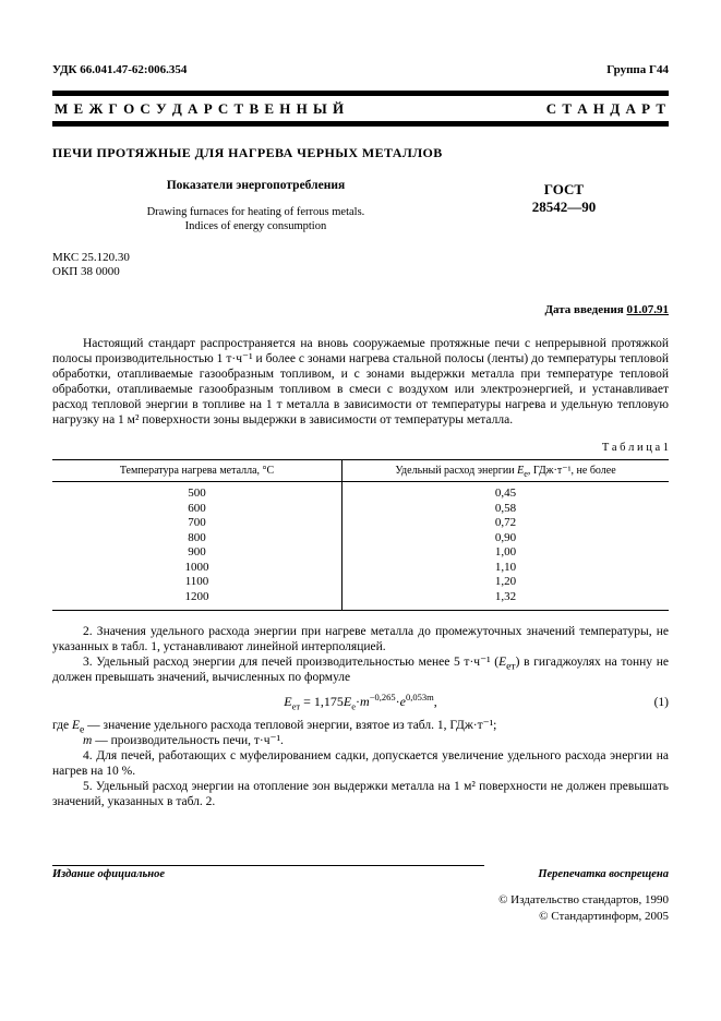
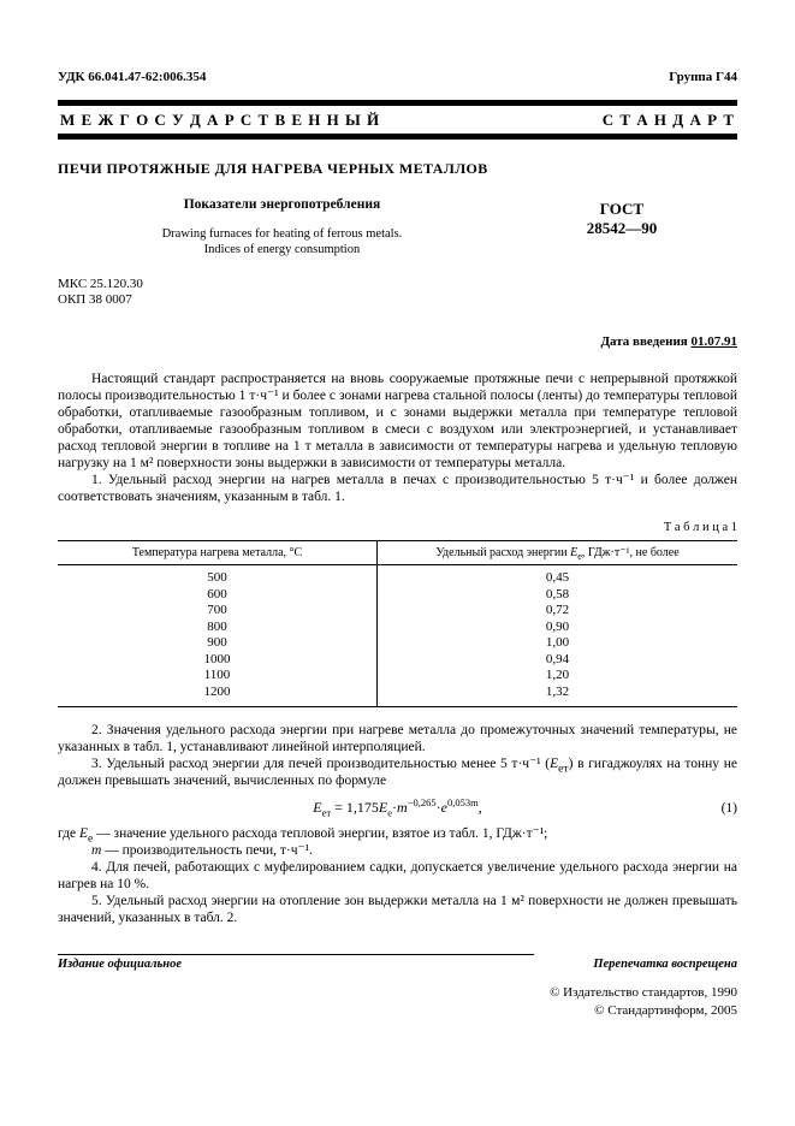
  УДК 66.041.47-62:006.354
  Группа Г44
  М Е Ж Г О С У Д А Р С Т В Е Н Н Ы Й
  С Т А Н Д А Р Т
  ПЕЧИ ПРОТЯЖНЫЕ ДЛЯ НАГРЕВА ЧЕРНЫХ МЕТАЛЛОВ
  Показатели энергопотребления
  Drawing furnaces for heating of ferrous metals.
  Indices of energy consumption
  ГОСТ
  28542—90
  МКС 25.120.30
- ОКП 38 0000
+ ОКП 38 0007
  Дата введения 01.07.91
  Настоящий стандарт распространяется на вновь сооружаемые протяжные печи с непрерывной протяжкой полосы производительностью 1 т·ч⁻¹ и более с зонами нагрева стальной полосы (ленты) до температуры тепловой обработки, отапливаемые газообразным топливом, и с зонами выдержки металла при температуре тепловой обработки, отапливаемые газообразным топливом в смеси с воздухом или электроэнергией, и устанавливает расход тепловой энергии в топливе на 1 т металла в зависимости от температуры нагрева и удельную тепловую нагрузку на 1 м² поверхности зоны выдержки в зависимости от температуры металла.
+ 1. Удельный расход энергии на нагрев металла в печах с производительностью 5 т·ч⁻¹ и более должен соответствовать значениям, указанным в табл. 1.
  Т а б л и ц а 1
  Температура нагрева металла, °С	Удельный расход энергии Ее, ГДж·т⁻¹, не более
  500	0,45
  600	0,58
  700	0,72
  800	0,90
  900	1,00
- 1000	1,10
+ 1000	0,94
  1100	1,20
  1200	1,32
  2. Значения удельного расхода энергии при нагреве металла до промежуточных значений температуры, не указанных в табл. 1, устанавливают линейной интерполяцией.
  3. Удельный расход энергии для печей производительностью менее 5 т·ч⁻¹ (Еет) в гигаджоулях на тонну не должен превышать значений, вычисленных по формуле
  Еет = 1,175Ее·m−0,265·e0,053m,
  (1)
  где Ее — значение удельного расхода тепловой энергии, взятое из табл. 1, ГДж·т⁻¹;
  m — производительность печи, т·ч⁻¹.
  4. Для печей, работающих с муфелированием садки, допускается увеличение удельного расхода энергии на нагрев на 10 %.
  5. Удельный расход энергии на отопление зон выдержки металла на 1 м² поверхности не должен превышать значений, указанных в табл. 2.
  Издание официальное
  Перепечатка воспрещена
  © Издательство стандартов, 1990
  © Стандартинформ, 2005
